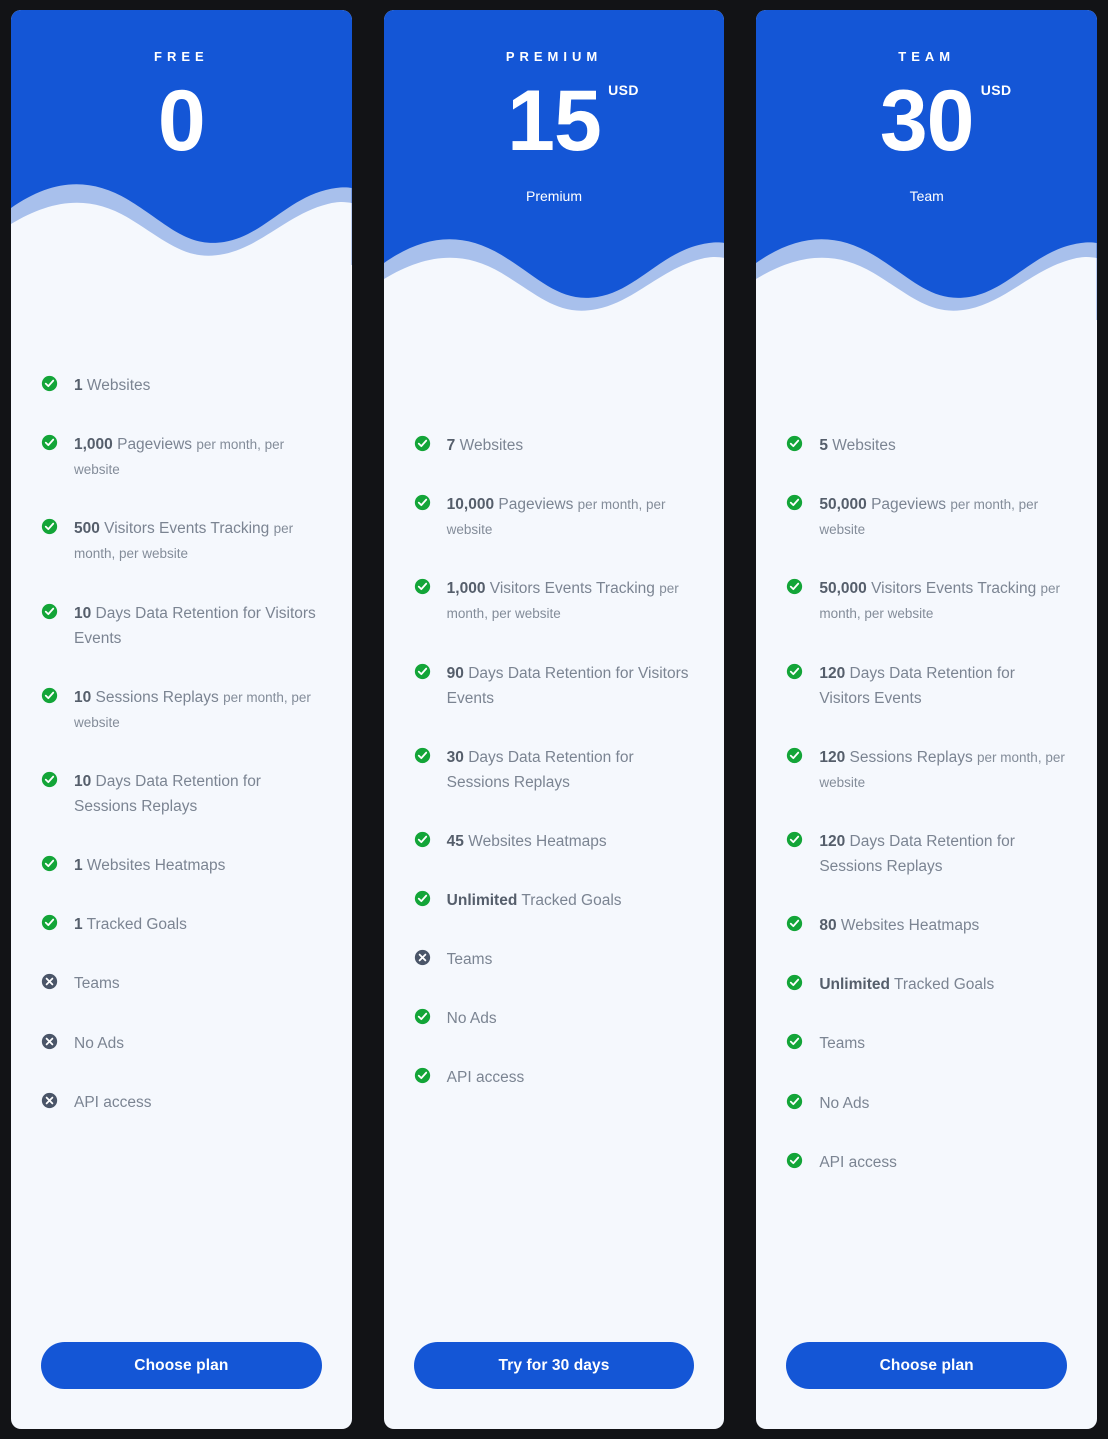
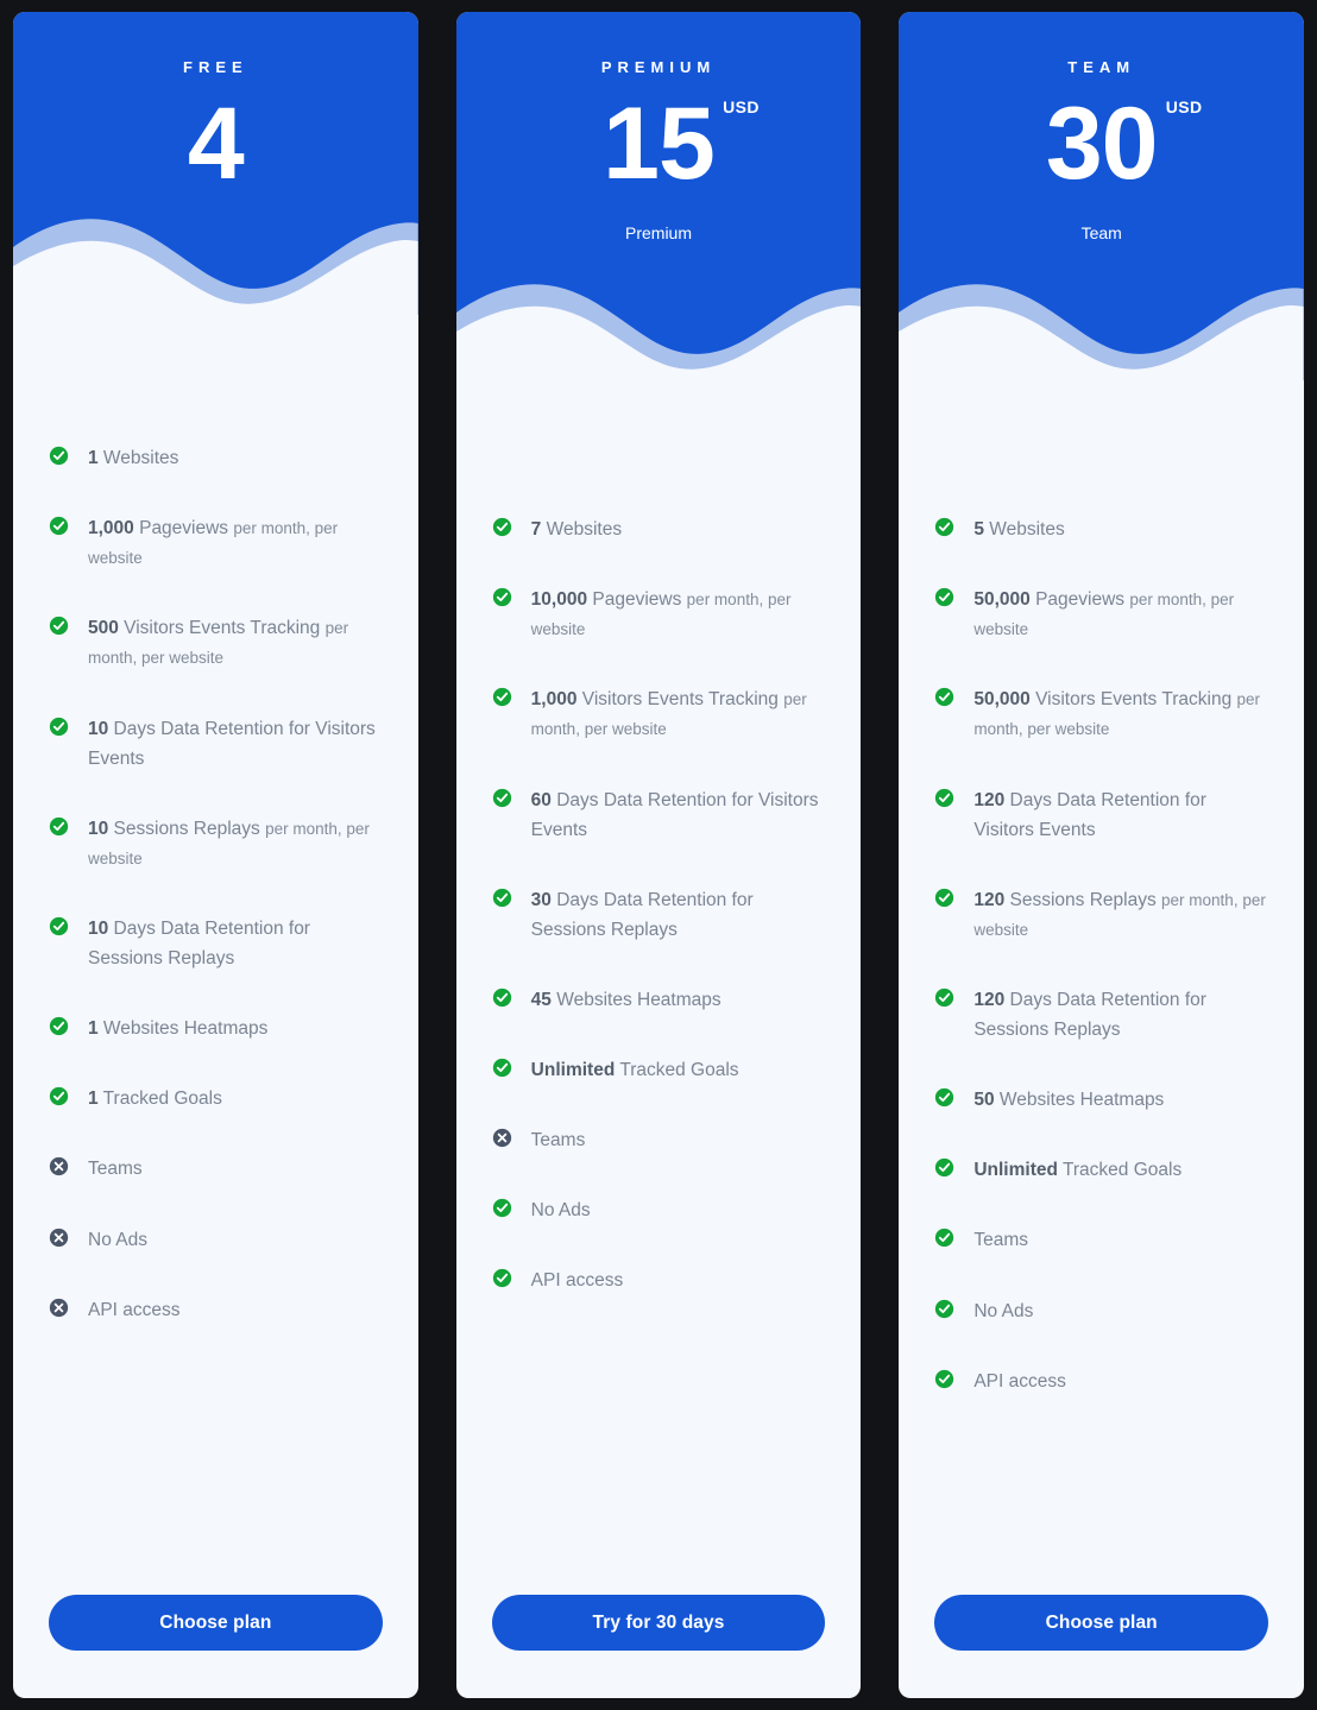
  FREE
- 0
+ 4
  1 Websites
  1,000 Pageviews per month, per website
  500 Visitors Events Tracking per month, per website
  10 Days Data Retention for Visitors Events
  10 Sessions Replays per month, per website
  10 Days Data Retention for Sessions Replays
  1 Websites Heatmaps
  1 Tracked Goals
  Teams
  No Ads
  API access
  Choose plan
  PREMIUM
  15
  USD
  Premium
  7 Websites
  10,000 Pageviews per month, per website
  1,000 Visitors Events Tracking per month, per website
- 90 Days Data Retention for Visitors Events
+ 60 Days Data Retention for Visitors Events
  30 Days Data Retention for Sessions Replays
  45 Websites Heatmaps
  Unlimited Tracked Goals
  Teams
  No Ads
  API access
  Try for 30 days
  TEAM
  30
  USD
  Team
  5 Websites
  50,000 Pageviews per month, per website
  50,000 Visitors Events Tracking per month, per website
  120 Days Data Retention for Visitors Events
  120 Sessions Replays per month, per website
  120 Days Data Retention for Sessions Replays
- 80 Websites Heatmaps
+ 50 Websites Heatmaps
  Unlimited Tracked Goals
  Teams
  No Ads
  API access
  Choose plan
